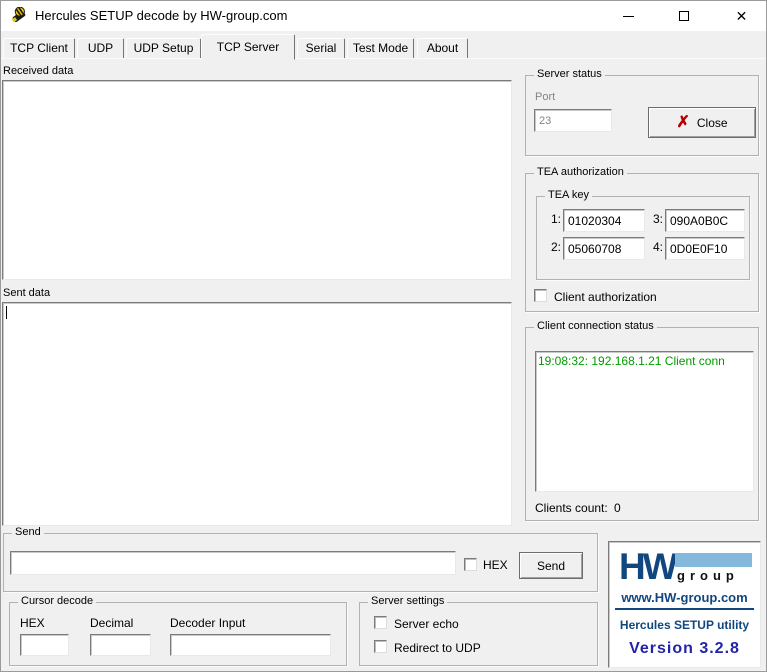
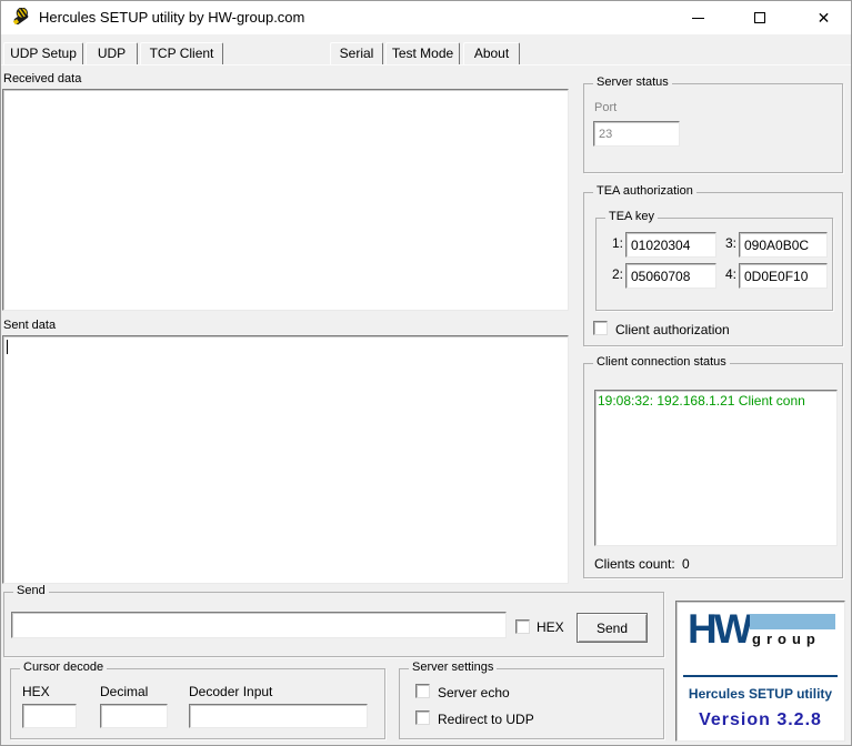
- Hercules SETUP decode by HW-group.com
+ Hercules SETUP utility by HW-group.com
  ✕
- TCP Client
+ UDP Setup
  UDP
- UDP Setup
+ TCP Client
- TCP Server
  Serial
  Test Mode
  About
  Received data
  Sent data
  Server status
  Port
  23
- ✗
- Close
  TEA authorization
  TEA key
  1:
  01020304
  3:
  090A0B0C
  2:
  05060708
  4:
  0D0E0F10
  Client authorization
  Client connection status
  19:08:32: 192.168.1.21 Client conn
  Clients count:
  0
  Send
  HEX
  Send
  Cursor decode
  HEX
  Decimal
  Decoder Input
  Server settings
  Server echo
  Redirect to UDP
  HW
  group
- www.HW-group.com
  Hercules SETUP utility
  Version 3.2.8
